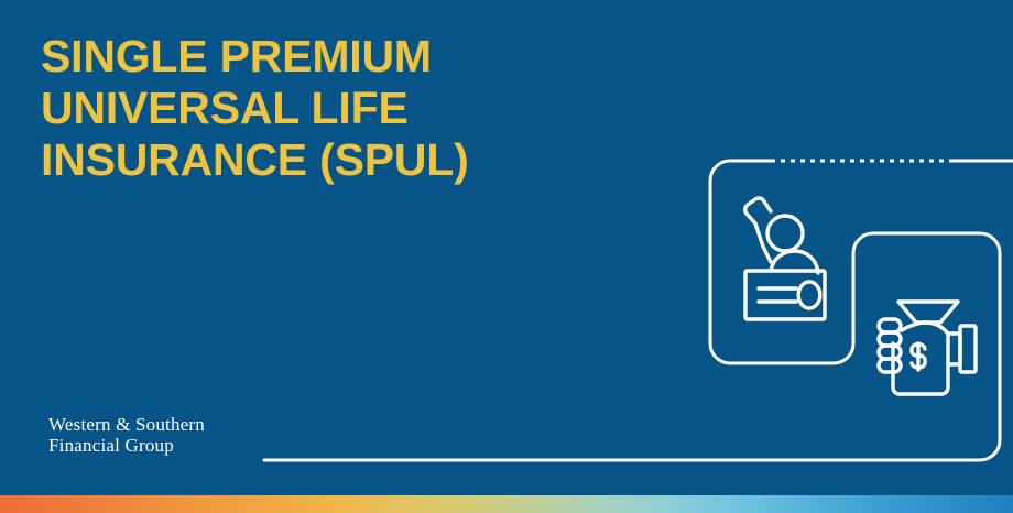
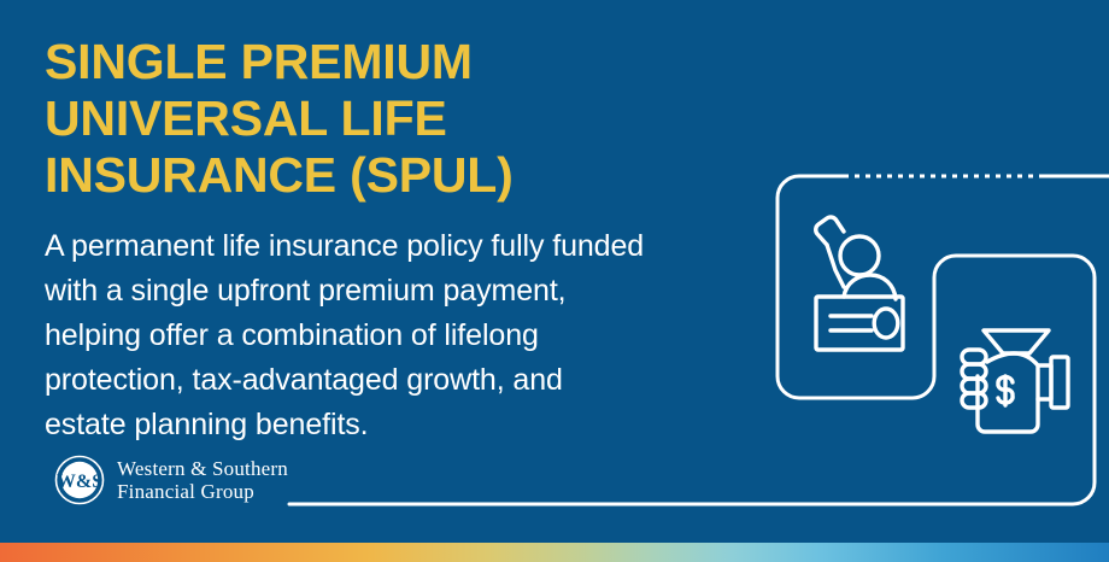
  SINGLE PREMIUM UNIVERSAL LIFE
  INSURANCE (SPUL)
+ A permanent life insurance policy fully funded
+ with a single upfront premium payment,
+ helping offer a combination of lifelong
+ protection, tax-advantaged growth, and
+ estate planning benefits.
+ W&S
  Western & Southern
  Financial Group
